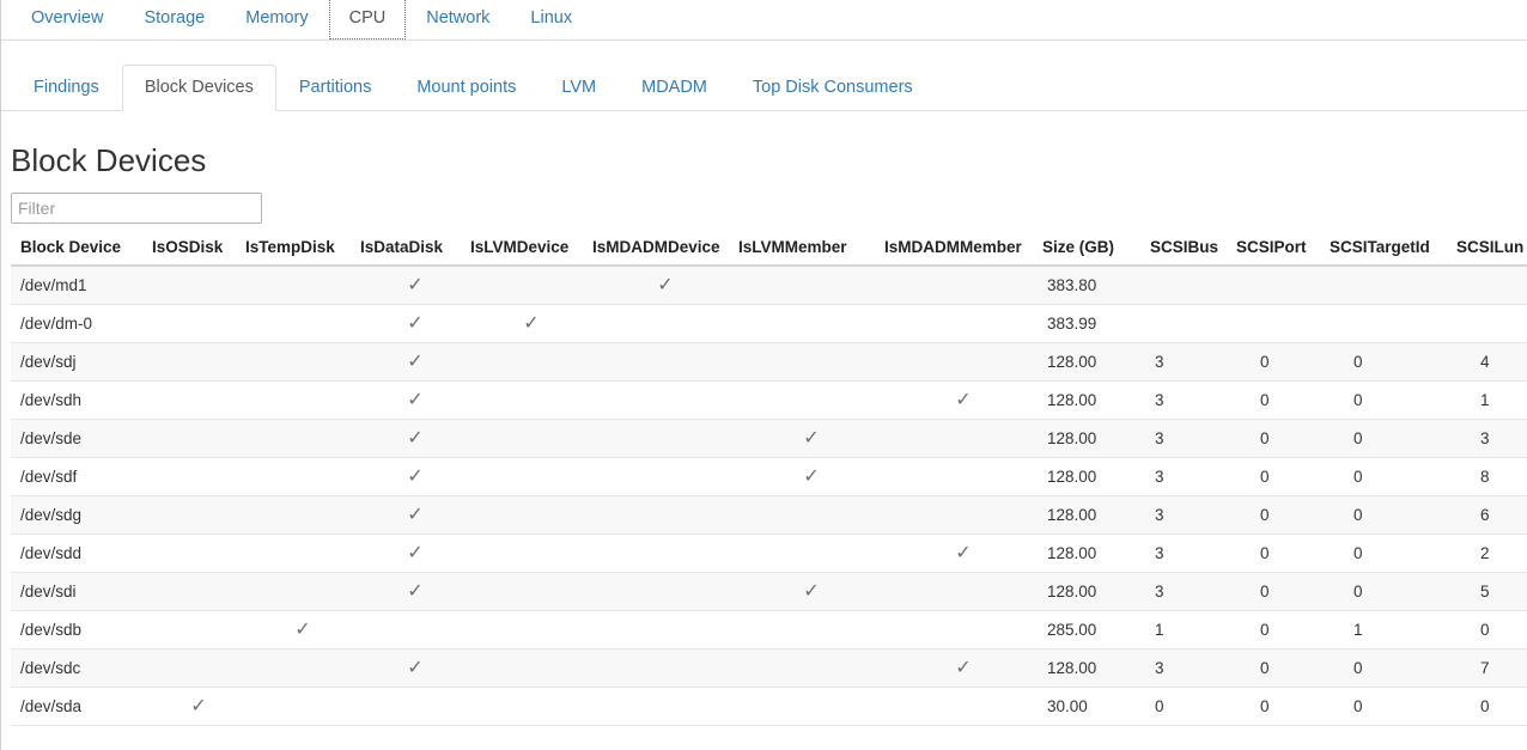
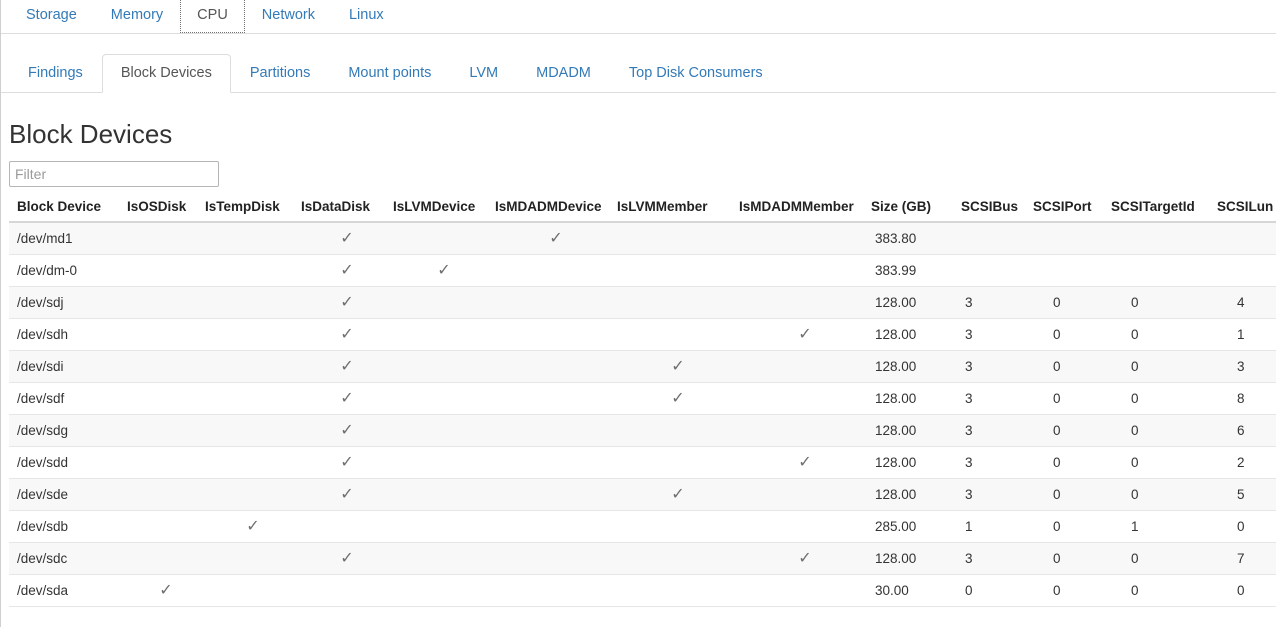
- Overview
  Storage
  Memory
  CPU
  Network
  Linux
  Findings
  Block Devices
  Partitions
  Mount points
  LVM
  MDADM
  Top Disk Consumers
  Block Devices
  Filter
  Block Device	IsOSDisk	IsTempDisk	IsDataDisk	IsLVMDevice	IsMDADMDevice	IsLVMMember	IsMDADMMember	Size (GB)	SCSIBus	SCSIPort	SCSITargetId	SCSILun
  /dev/md1			✓		✓			383.80
  /dev/dm-0			✓	✓				383.99
  /dev/sdj			✓					128.00	3	0	0	4
  /dev/sdh			✓				✓	128.00	3	0	0	1
- /dev/sde			✓			✓		128.00	3	0	0	3
+ /dev/sdi			✓			✓		128.00	3	0	0	3
  /dev/sdf			✓			✓		128.00	3	0	0	8
  /dev/sdg			✓					128.00	3	0	0	6
  /dev/sdd			✓				✓	128.00	3	0	0	2
- /dev/sdi			✓			✓		128.00	3	0	0	5
+ /dev/sde			✓			✓		128.00	3	0	0	5
  /dev/sdb		✓						285.00	1	0	1	0
  /dev/sdc			✓				✓	128.00	3	0	0	7
  /dev/sda	✓							30.00	0	0	0	0
